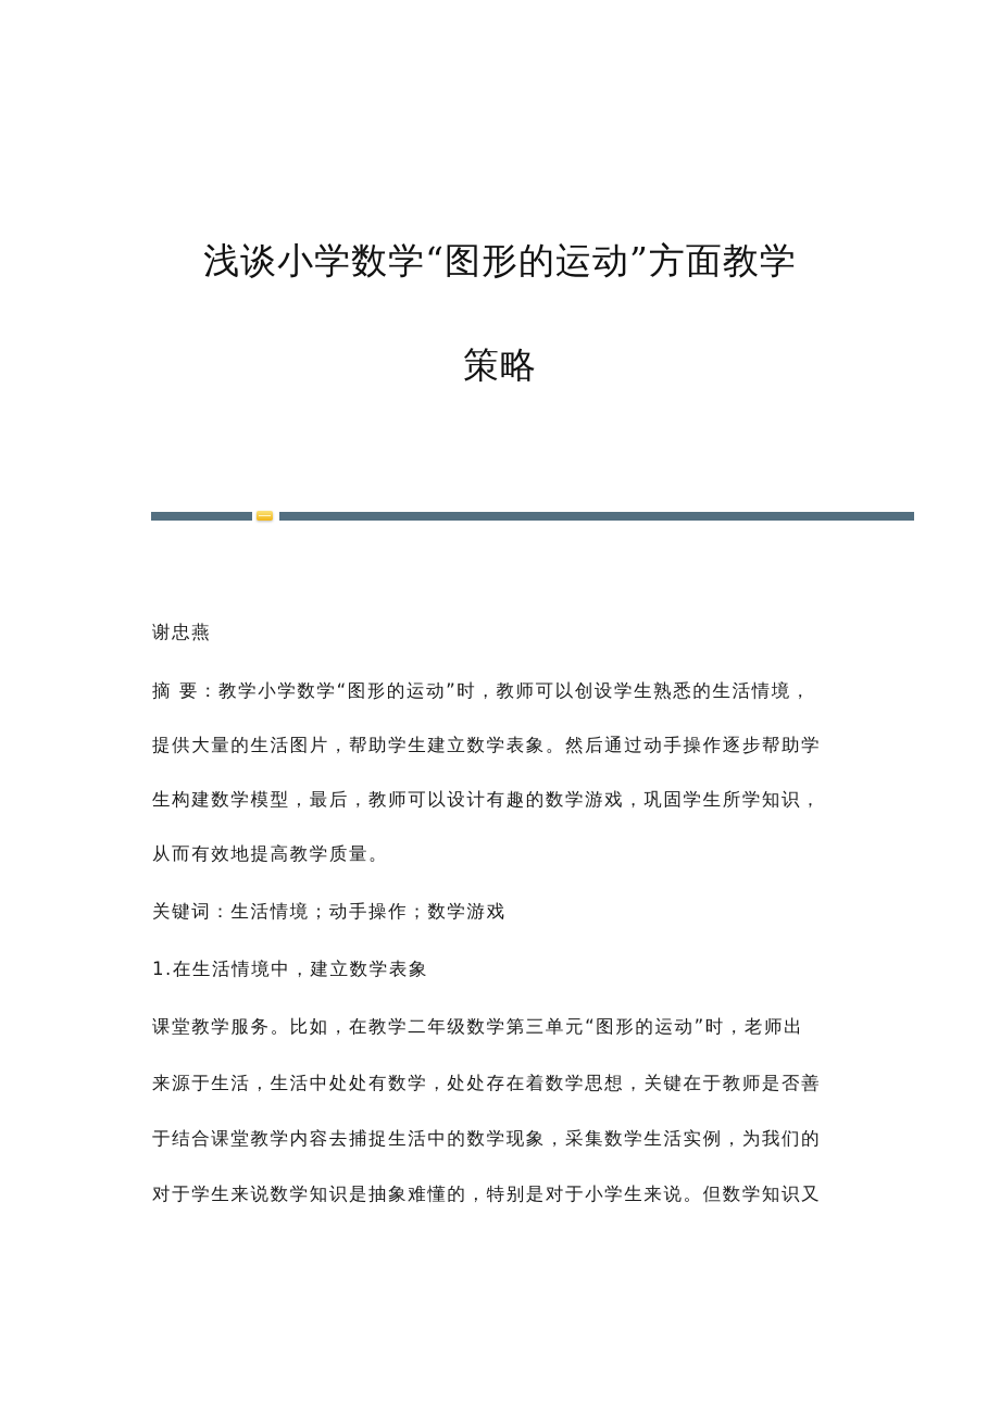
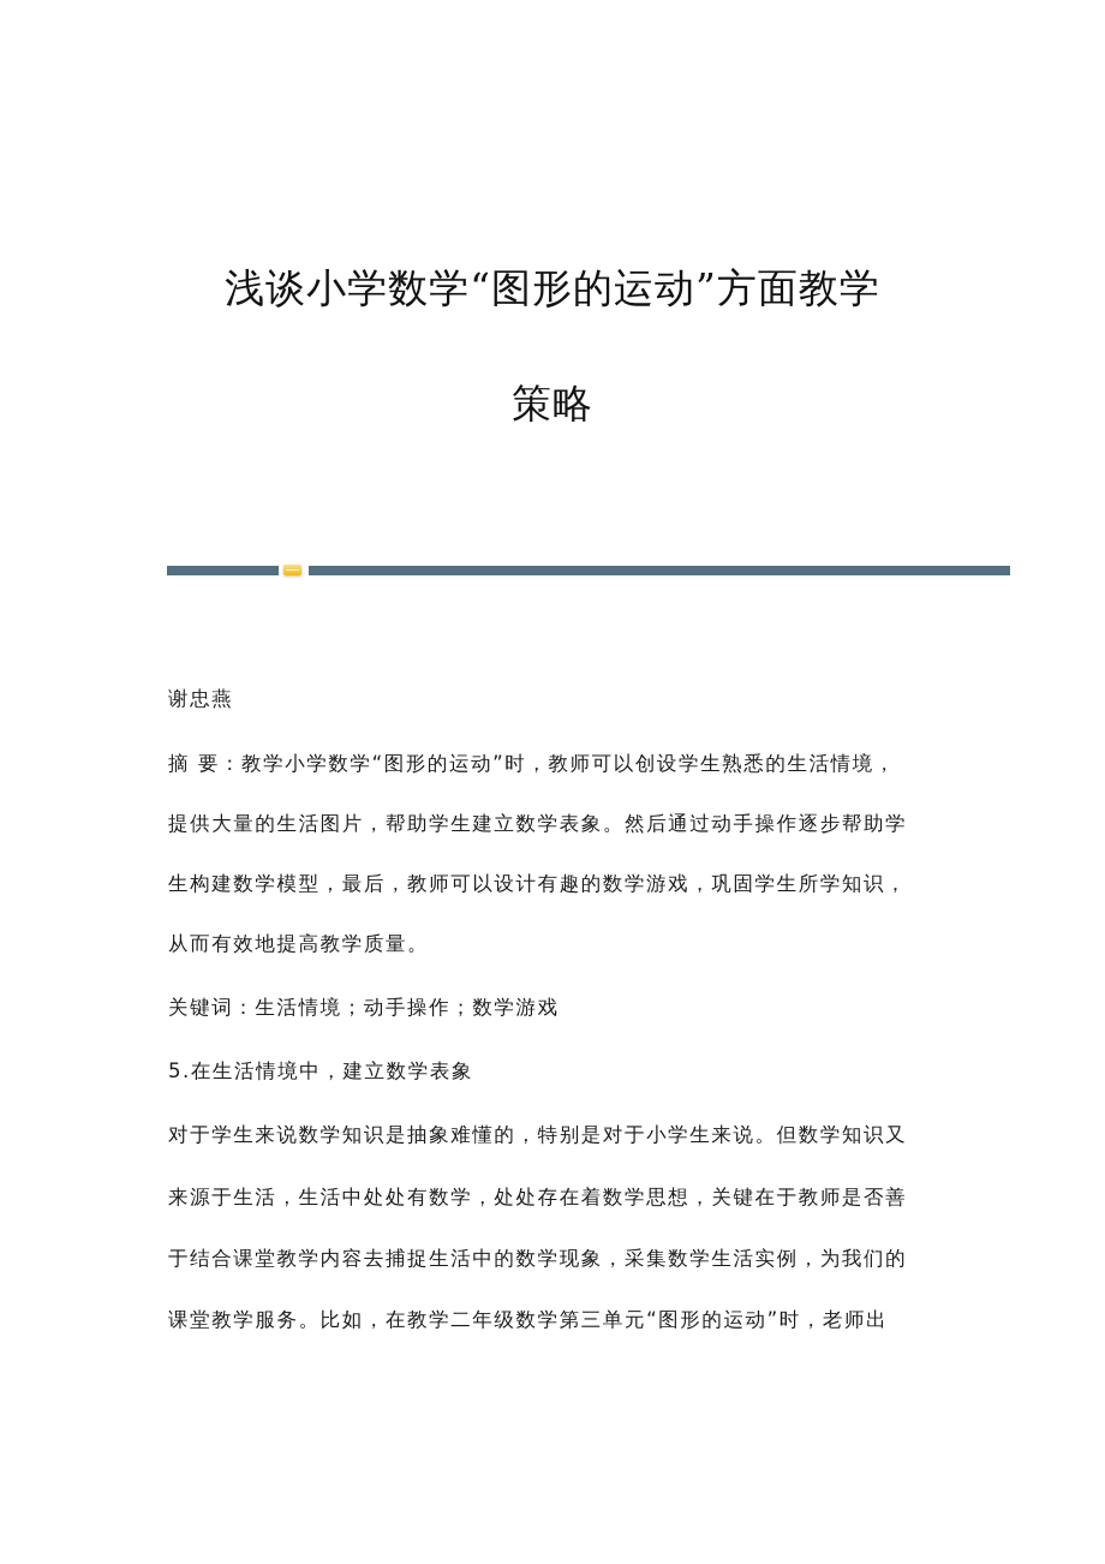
  浅谈小学数学“图形的运动”方面教学
  策略
  谢忠燕
  摘 要：教学小学数学“图形的运动”时，教师可以创设学生熟悉的生活情境，
  提供大量的生活图片，帮助学生建立数学表象。然后通过动手操作逐步帮助学
  生构建数学模型，最后，教师可以设计有趣的数学游戏，巩固学生所学知识，
  从而有效地提高教学质量。
  关键词：生活情境；动手操作；数学游戏
- 1.在生活情境中，建立数学表象
+ 5.在生活情境中，建立数学表象
- 课堂教学服务。比如，在教学二年级数学第三单元“图形的运动”时，老师出
+ 对于学生来说数学知识是抽象难懂的，特别是对于小学生来说。但数学知识又
  来源于生活，生活中处处有数学，处处存在着数学思想，关键在于教师是否善
  于结合课堂教学内容去捕捉生活中的数学现象，采集数学生活实例，为我们的
- 对于学生来说数学知识是抽象难懂的，特别是对于小学生来说。但数学知识又
+ 课堂教学服务。比如，在教学二年级数学第三单元“图形的运动”时，老师出
